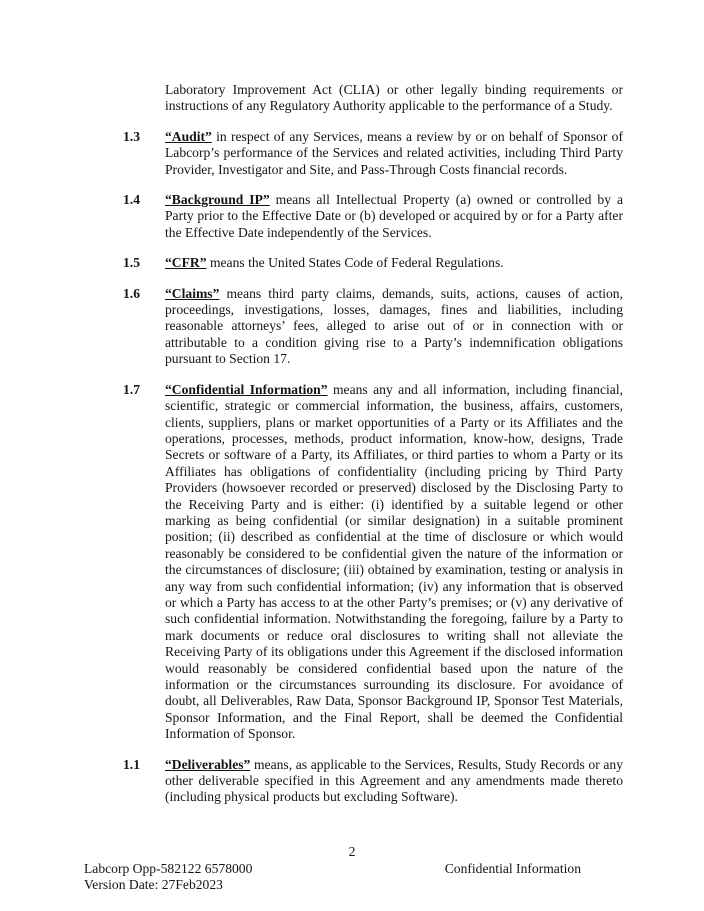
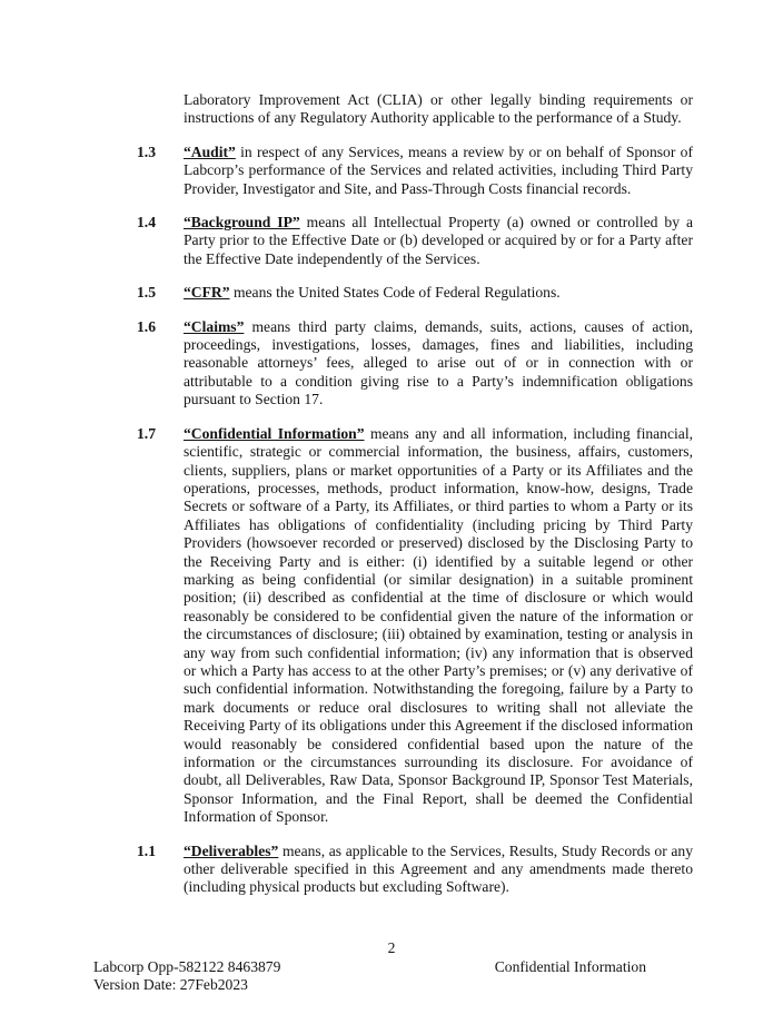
  Laboratory Improvement Act (CLIA) or other legally binding requirements or instructions of any Regulatory Authority applicable to the performance of a Study.
  1.3
  “Audit” in respect of any Services, means a review by or on behalf of Sponsor of Labcorp’s performance of the Services and related activities, including Third Party Provider, Investigator and Site, and Pass-Through Costs financial records.
  1.4
  “Background IP” means all Intellectual Property (a) owned or controlled by a Party prior to the Effective Date or (b) developed or acquired by or for a Party after the Effective Date independently of the Services.
  1.5
  “CFR” means the United States Code of Federal Regulations.
  1.6
  “Claims” means third party claims, demands, suits, actions, causes of action, proceedings, investigations, losses, damages, fines and liabilities, including reasonable attorneys’ fees, alleged to arise out of or in connection with or attributable to a condition giving rise to a Party’s indemnification obligations pursuant to Section 17.
  1.7
  “Confidential Information” means any and all information, including financial, scientific, strategic or commercial information, the business, affairs, customers, clients, suppliers, plans or market opportunities of a Party or its Affiliates and the operations, processes, methods, product information, know-how, designs, Trade Secrets or software of a Party, its Affiliates, or third parties to whom a Party or its Affiliates has obligations of confidentiality (including pricing by Third Party Providers (howsoever recorded or preserved) disclosed by the Disclosing Party to the Receiving Party and is either: (i) identified by a suitable legend or other marking as being confidential (or similar designation) in a suitable prominent position; (ii) described as confidential at the time of disclosure or which would reasonably be considered to be confidential given the nature of the information or the circumstances of disclosure; (iii) obtained by examination, testing or analysis in any way from such confidential information; (iv) any information that is observed or which a Party has access to at the other Party’s premises; or (v) any derivative of such confidential information. Notwithstanding the foregoing, failure by a Party to mark documents or reduce oral disclosures to writing shall not alleviate the Receiving Party of its obligations under this Agreement if the disclosed information would reasonably be considered confidential based upon the nature of the information or the circumstances surrounding its disclosure. For avoidance of doubt, all Deliverables, Raw Data, Sponsor Background IP, Sponsor Test Materials, Sponsor Information, and the Final Report, shall be deemed the Confidential Information of Sponsor.
  1.1
  “Deliverables” means, as applicable to the Services, Results, Study Records or any other deliverable specified in this Agreement and any amendments made thereto (including physical products but excluding Software).
  2
- Labcorp Opp-582122 6578000
+ Labcorp Opp-582122 8463879
  Version Date: 27Feb2023
  Confidential Information
